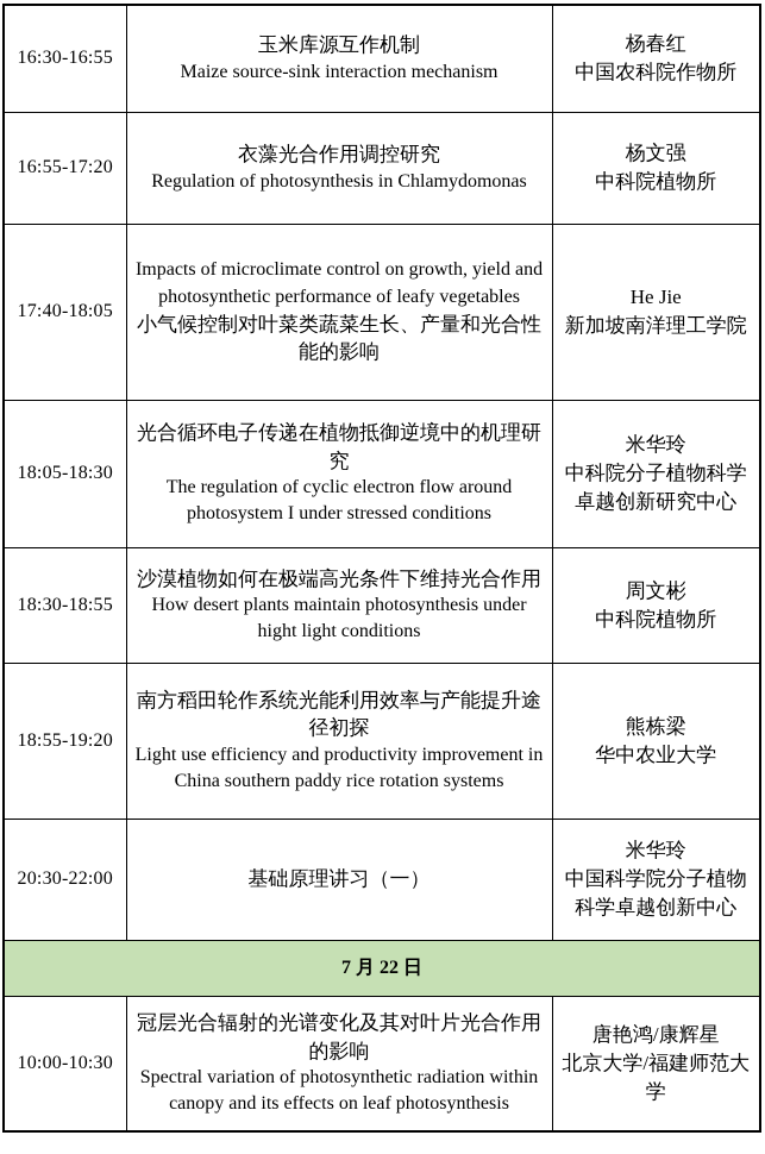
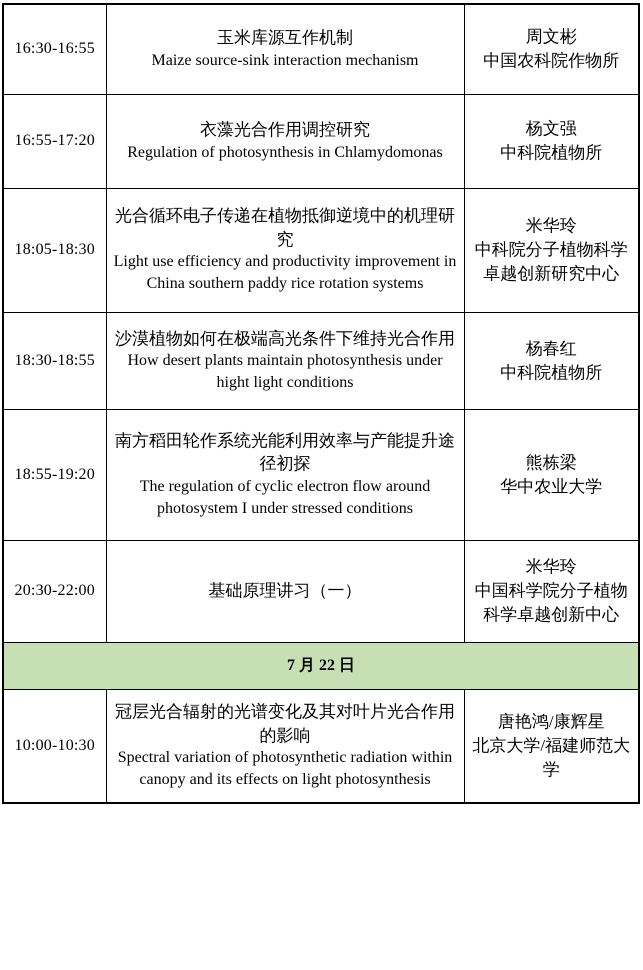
- 16:30-16:55	玉米库源互作机制 Maize source-sink interaction mechanism	杨春红 中国农科院作物所
+ 16:30-16:55	玉米库源互作机制 Maize source-sink interaction mechanism	周文彬 中国农科院作物所
  16:55-17:20	衣藻光合作用调控研究 Regulation of photosynthesis in Chlamydomonas	杨文强 中科院植物所
- 17:40-18:05	Impacts of microclimate control on growth, yield and photosynthetic performance of leafy vegetables 小气候控制对叶菜类蔬菜生长、产量和光合性能的影响	He Jie 新加坡南洋理工学院
- 18:05-18:30	光合循环电子传递在植物抵御逆境中的机理研究 The regulation of cyclic electron flow around photosystem I under stressed conditions	米华玲 中科院分子植物科学卓越创新研究中心
+ 18:05-18:30	光合循环电子传递在植物抵御逆境中的机理研究 Light use efficiency and productivity improvement in China southern paddy rice rotation systems	米华玲 中科院分子植物科学卓越创新研究中心
- 18:30-18:55	沙漠植物如何在极端高光条件下维持光合作用 How desert plants maintain photosynthesis under hight light conditions	周文彬 中科院植物所
+ 18:30-18:55	沙漠植物如何在极端高光条件下维持光合作用 How desert plants maintain photosynthesis under hight light conditions	杨春红 中科院植物所
- 18:55-19:20	南方稻田轮作系统光能利用效率与产能提升途径初探 Light use efficiency and productivity improvement in China southern paddy rice rotation systems	熊栋梁 华中农业大学
+ 18:55-19:20	南方稻田轮作系统光能利用效率与产能提升途径初探 The regulation of cyclic electron flow around photosystem I under stressed conditions	熊栋梁 华中农业大学
  20:30-22:00	基础原理讲习（一）	米华玲 中国科学院分子植物科学卓越创新中心
  7 月 22 日
- 10:00-10:30	冠层光合辐射的光谱变化及其对叶片光合作用的影响 Spectral variation of photosynthetic radiation within canopy and its effects on leaf photosynthesis	唐艳鸿/康辉星 北京大学/福建师范大学
+ 10:00-10:30	冠层光合辐射的光谱变化及其对叶片光合作用的影响 Spectral variation of photosynthetic radiation within canopy and its effects on light photosynthesis	唐艳鸿/康辉星 北京大学/福建师范大学
